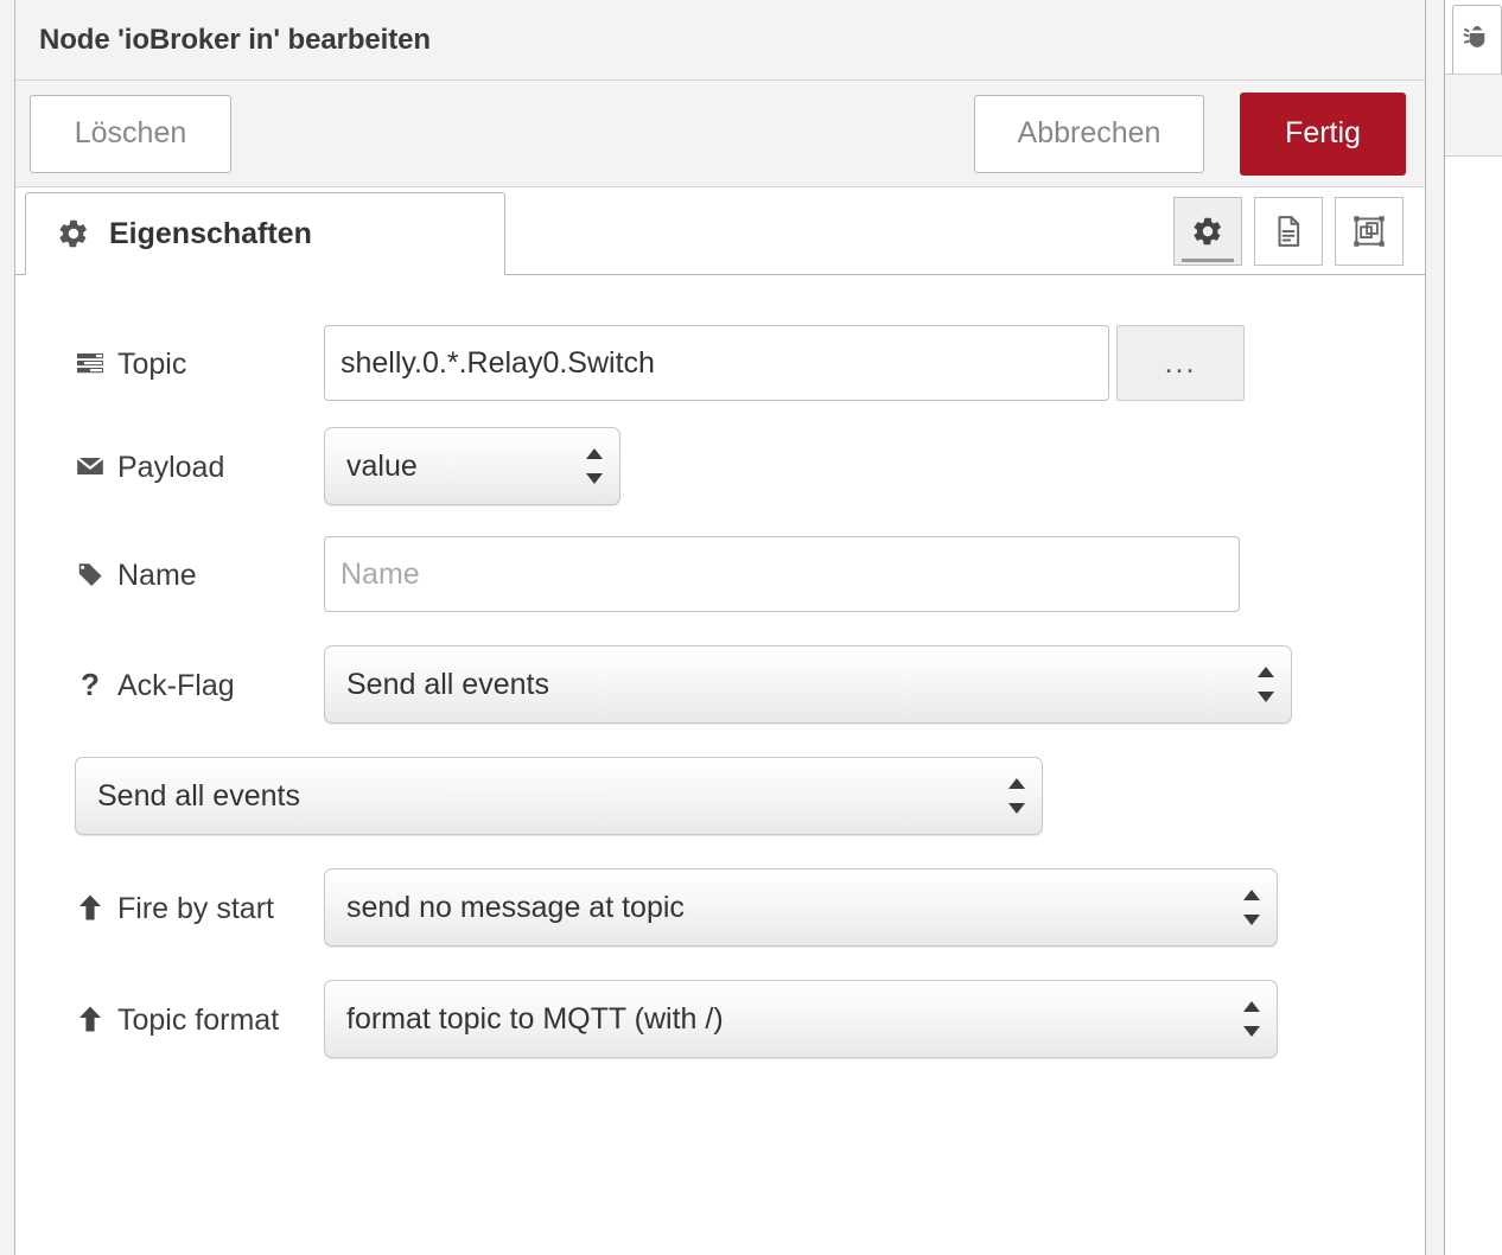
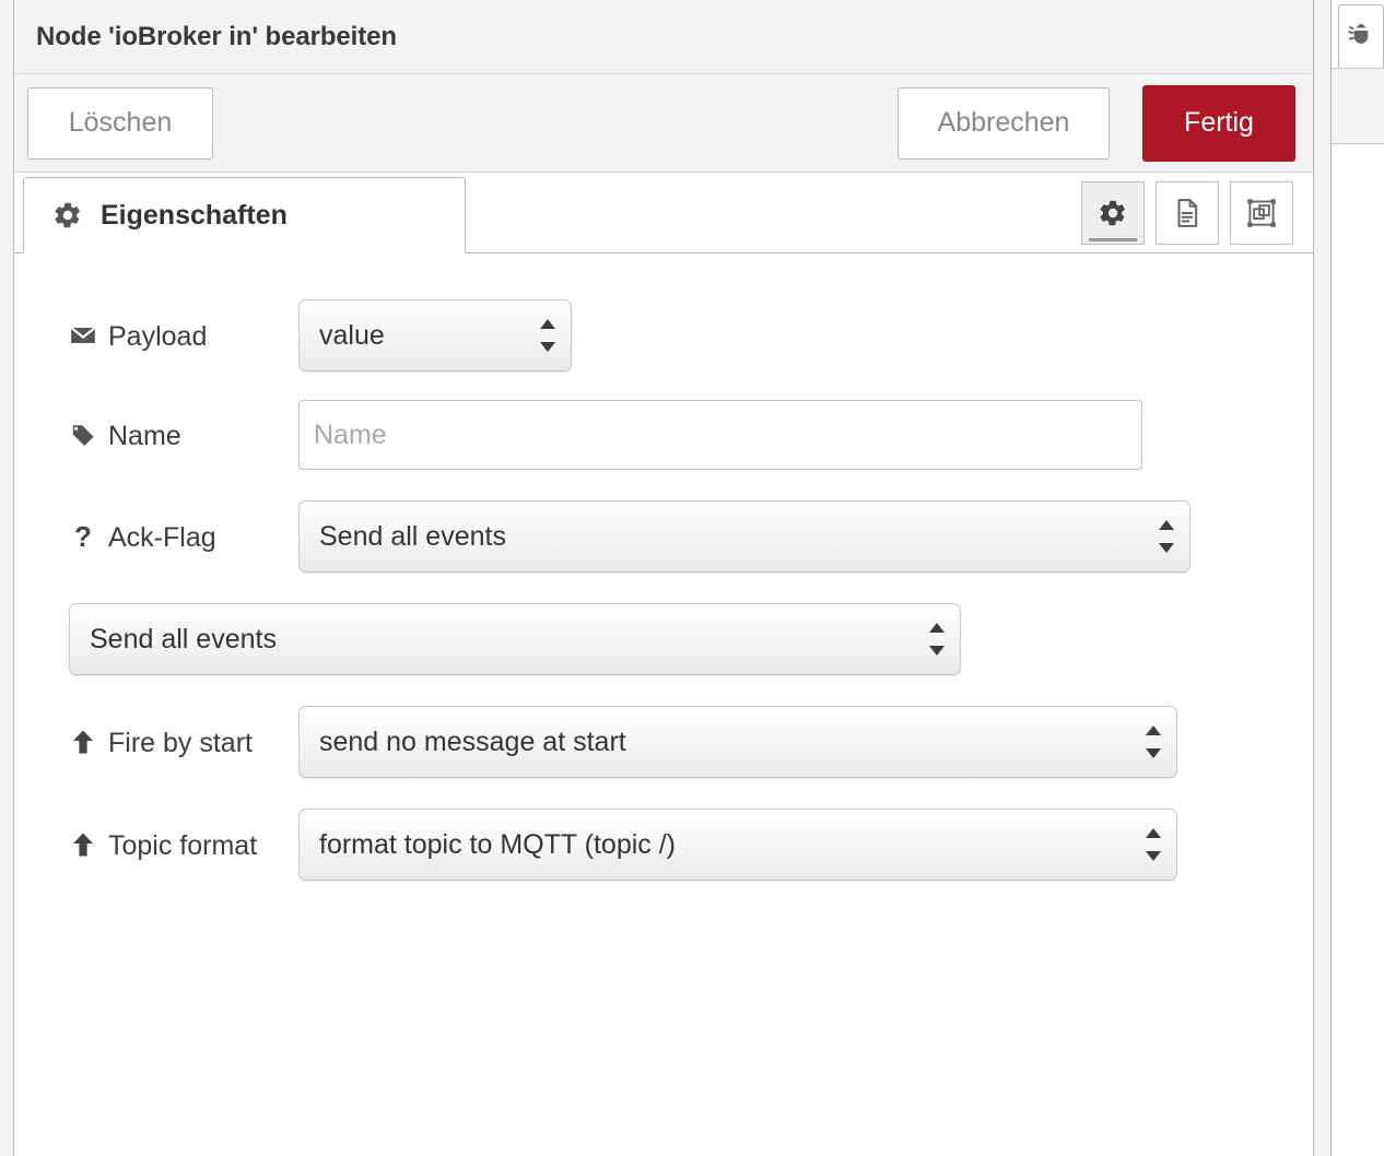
  Node 'ioBroker in' bearbeiten
  Löschen
  Abbrechen
  Fertig
  Eigenschaften
- Topic
- shelly.0.*.Relay0.Switch
- ...
  Payload
  value
  Name
  Name
  ?
  Ack-Flag
  Send all events
  Send all events
  Fire by start
- send no message at topic
+ send no message at start
  Topic format
- format topic to MQTT (with /)
+ format topic to MQTT (topic /)
